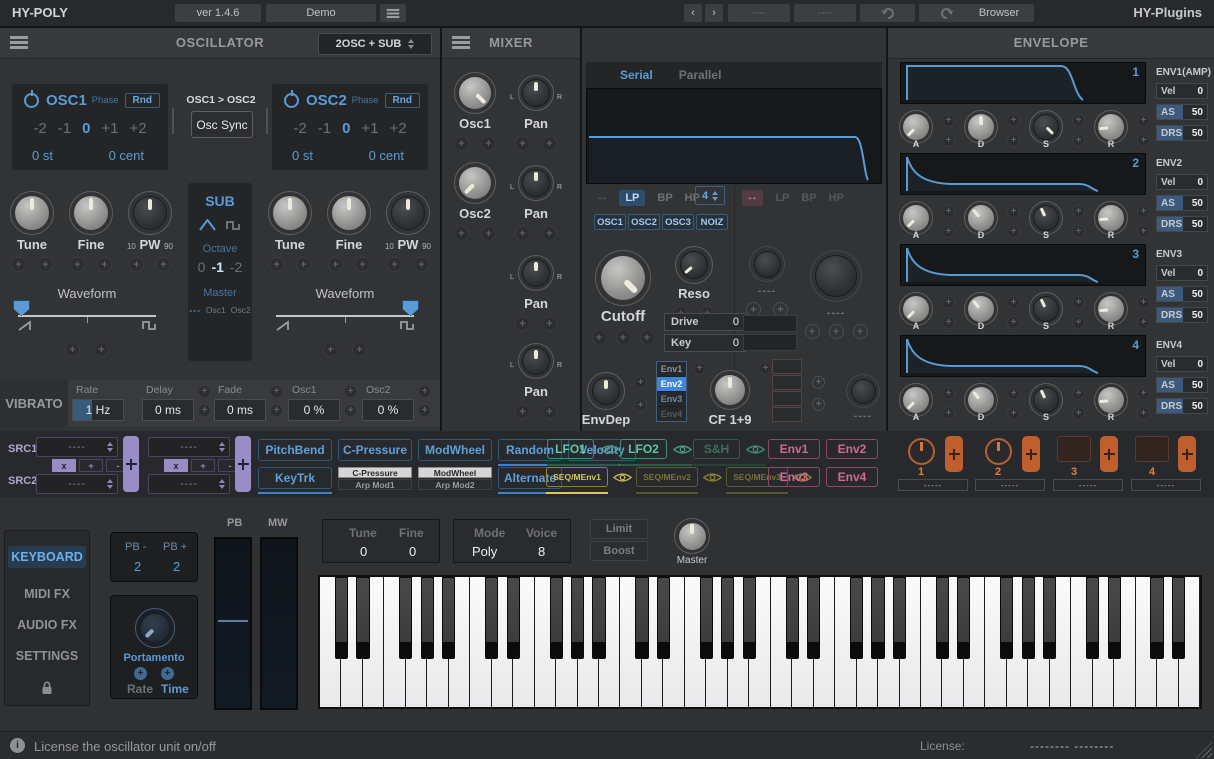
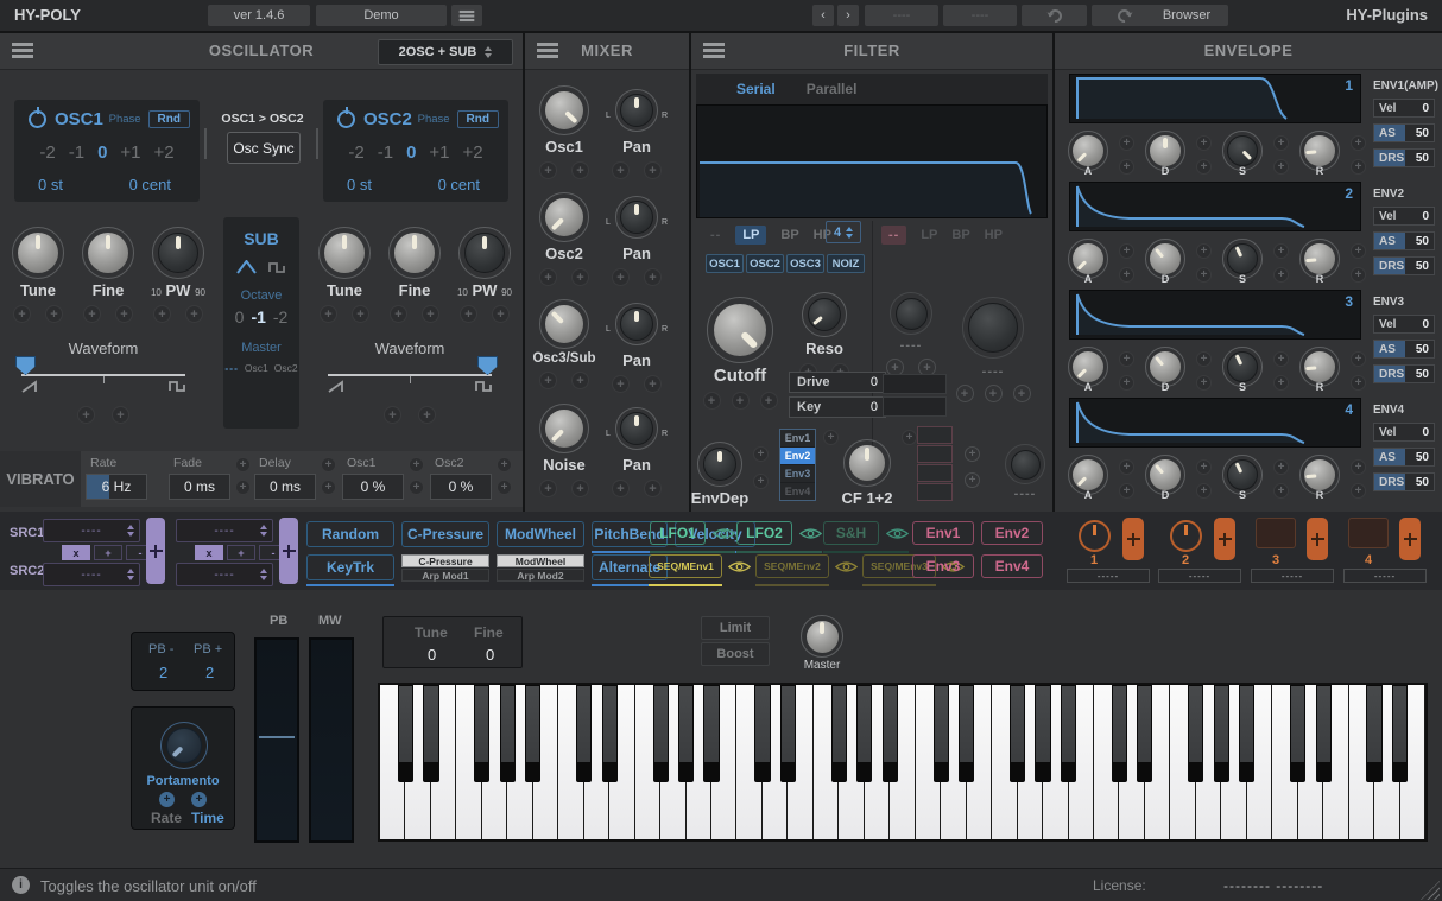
  HY-POLY
  ver 1.4.6
  Demo
  ‹
  ›
  Browser
  HY-Plugins
  OSCILLATOR
  2OSC + SUB
  OSC1
  Phase
  Rnd
  -2
  -1
  0
  +1
  +2
  0 st
  0 cent
  OSC1 > OSC2
  Osc Sync
  OSC2
  Phase
  Rnd
  -2
  -1
  0
  +1
  +2
  0 st
  0 cent
  Tune
  Fine
  10 PW 90
  Tune
  Fine
  10 PW 90
  Waveform
  Waveform
  SUB
  Octave
  0
  -1
  -2
  Master
  ---
  Osc1
  Osc2
  VIBRATO
  Rate
- 1 Hz
+ 6 Hz
- Delay
+ Fade
  0 ms
- Fade
+ Delay
  0 ms
  Osc1
  0 %
  Osc2
  0 %
  MIXER
  Osc1
  Pan
  Osc2
  Pan
+ Osc3/Sub
  Pan
+ Noise
  Pan
+ FILTER
  Serial
  Parallel
  --
  LP
  BP
  HP
  4
  OSC1
  OSC2
  OSC3
  NOIZ
  --
  LP
  BP
  HP
  Cutoff
  Reso
  Drive
  0
  Key
  0
  ----
  ----
  EnvDep
  Env1
  Env2
  Env3
  Env4
- CF 1+9
+ CF 1+2
  ----
  ENVELOPE
  1
  ENV1(AMP)
  Vel
  0
  AS
  50
  DRS
  50
  A
  D
  S
  R
  2
  ENV2
  Vel
  0
  AS
  50
  DRS
  50
  A
  D
  S
  R
  3
  ENV3
  Vel
  0
  AS
  50
  DRS
  50
  A
  D
  S
  R
  4
  ENV4
  Vel
  0
  AS
  50
  DRS
  50
  A
  D
  S
  R
  SRC1
  SRC2
  ----
  x
  +
  -
  ----
  ----
  x
  +
  -
  ----
- PitchBend
+ Random
  C-Pressure
  ModWheel
- Random
+ PitchBend
  Veloty
  KeyTrk
  C-Pressure
  Arp Mod1
  ModWheel
  Arp Mod2
  Alternate
  LFO1
  LFO2
  S&H
  SEQ/MEnv1
  SEQ/MEnv2
  SEQ/MEnv3
  Env1
  Env2
  Env3
  Env4
  1
  -----
  2
  -----
  3
  -----
  4
  -----
- KEYBOARD
- MIDI FX
- AUDIO FX
- SETTINGS
  PB -
  PB +
  2
  2
  Portamento
  Rate
  Time
  PB
  MW
  Tune
  Fine
  0
  0
- Mode
- Voice
- Poly
- 8
  Limit
  Boost
  Master
- License the oscillator unit on/off
+ Toggles the oscillator unit on/off
  License:
  -------- --------
